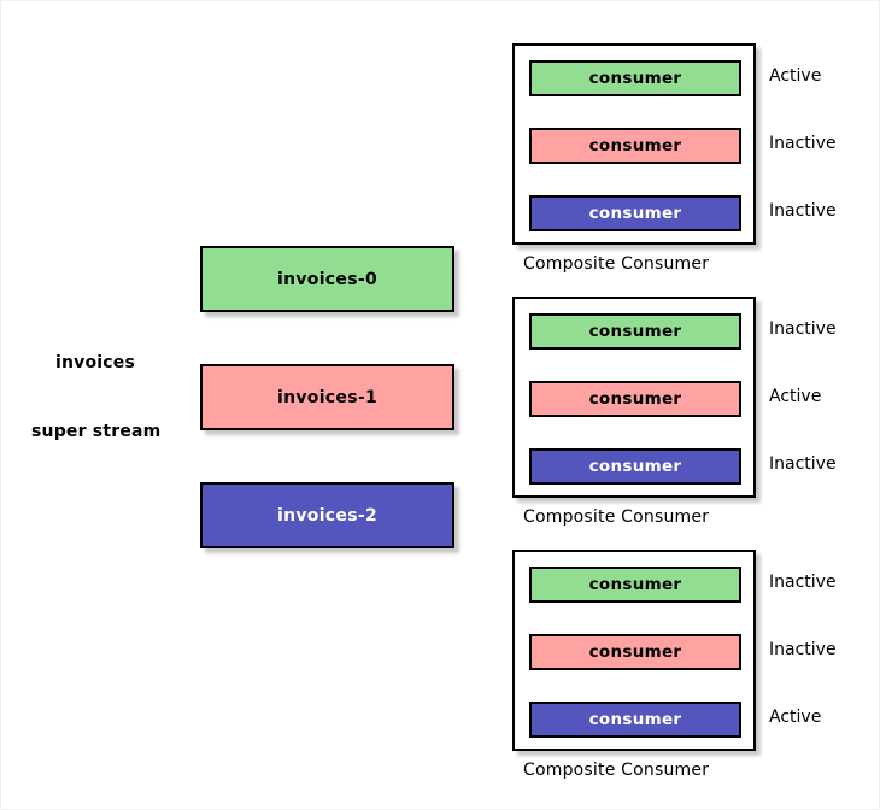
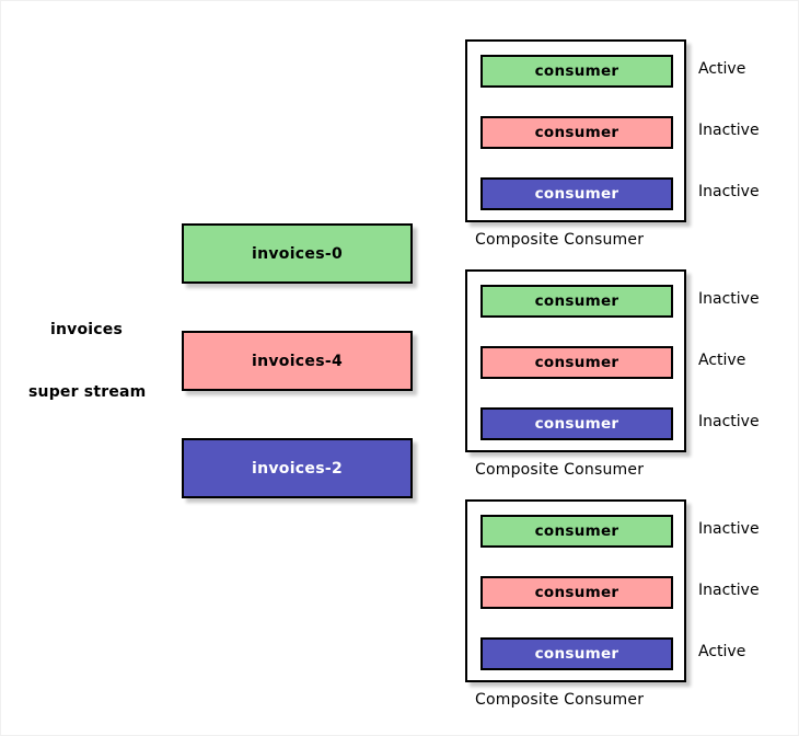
  invoices
  super stream
  invoices-0
- invoices-1
+ invoices-4
  invoices-2
  consumer
  consumer
  consumer
  Active
  Inactive
  Inactive
  Composite Consumer
  consumer
  consumer
  consumer
  Inactive
  Active
  Inactive
  Composite Consumer
  consumer
  consumer
  consumer
  Inactive
  Inactive
  Active
  Composite Consumer
